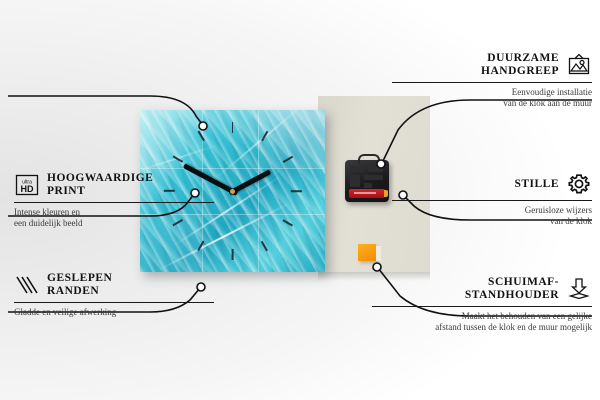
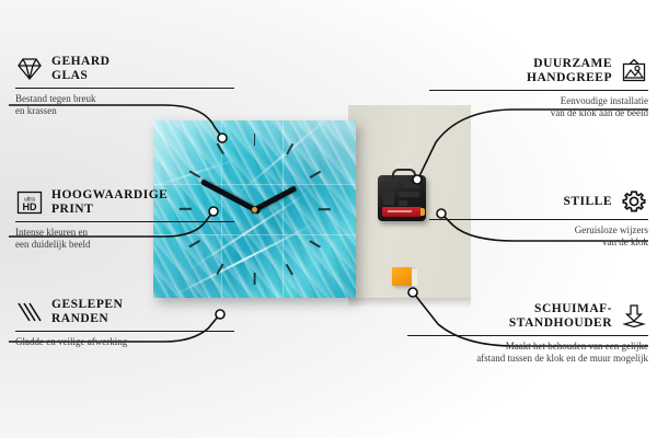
+ GEHARD
+ GLAS
+ Bestand tegen breuk
+ en krassen
  HD
  HOOGWAARDIGE
  PRINT
  Intense kleuren en
  een duidelijk beeld
  GESLEPEN
  RANDEN
  Gladde en veilige afwerking
  DUURZAME
  HANDGREEP
  Eenvoudige installatie
- van de klok aan de muur
+ van de klok aan de beeld
  STILLE
  Geruisloze wijzers
  van de klok
  SCHUIMAF-
  STANDHOUDER
  Maakt het behouden van een gelijke
  afstand tussen de klok en de muur mogelijk
